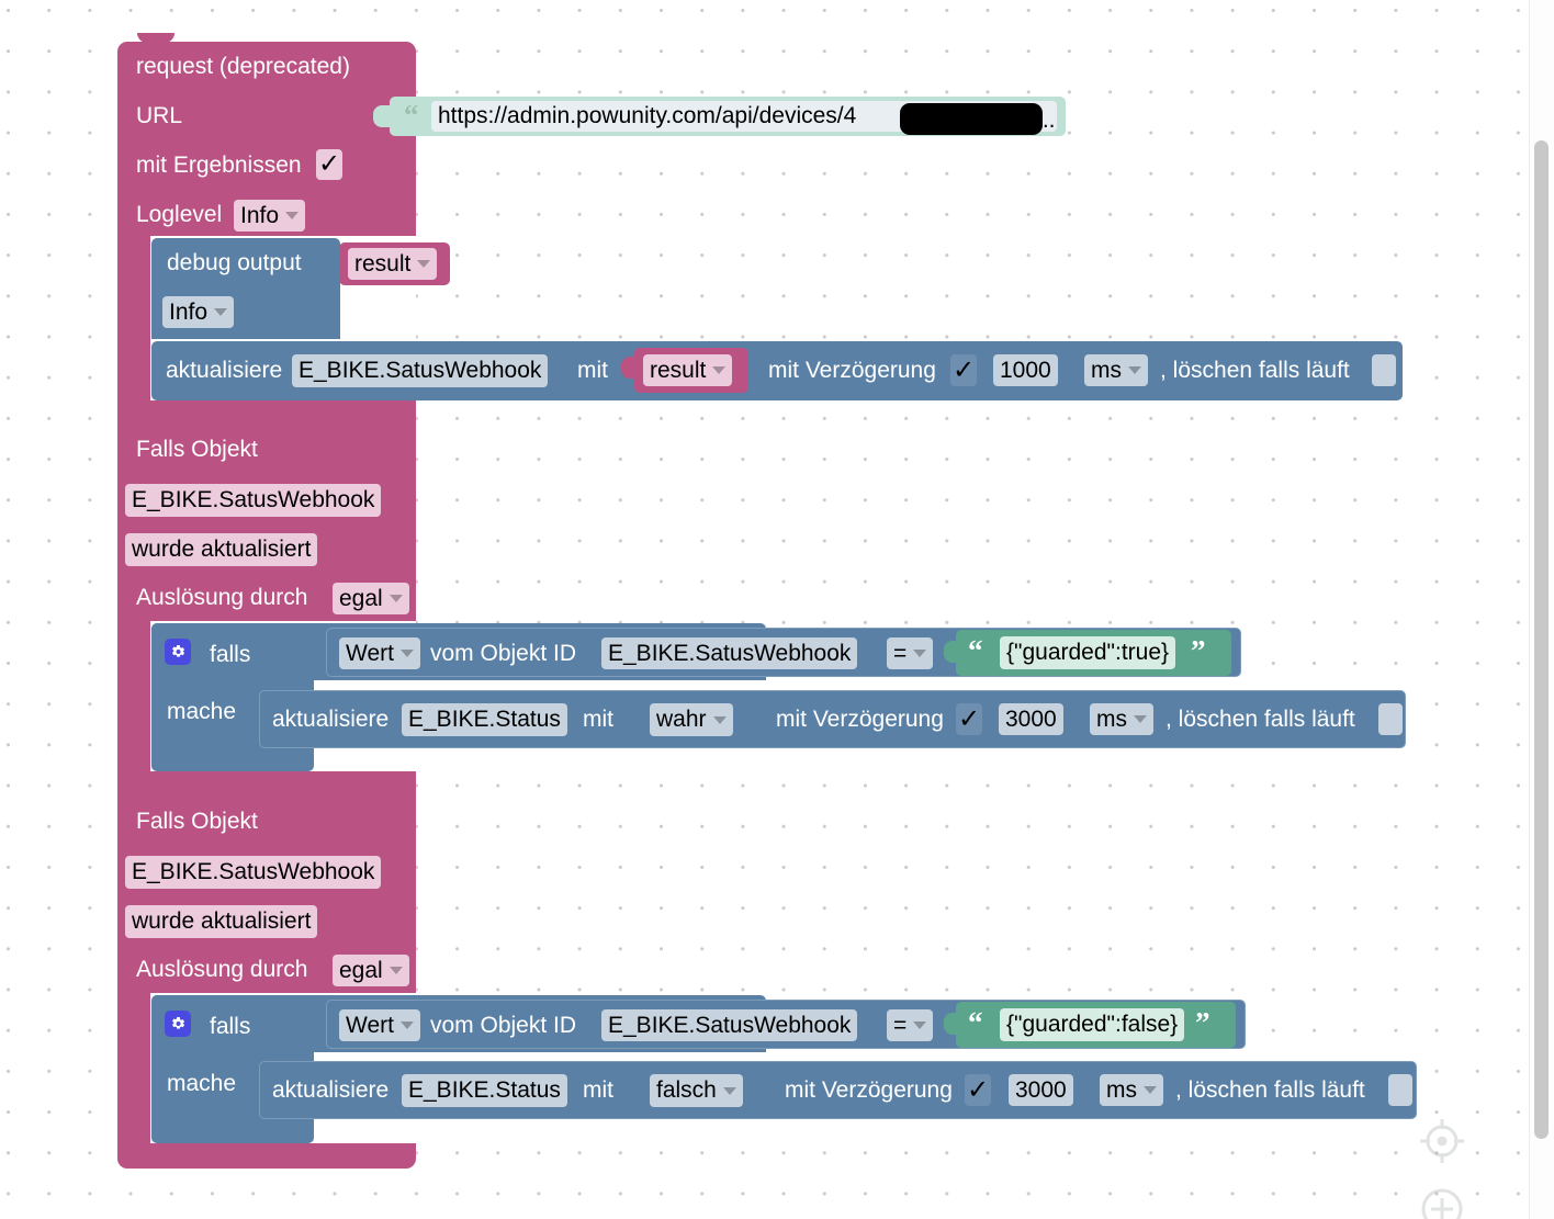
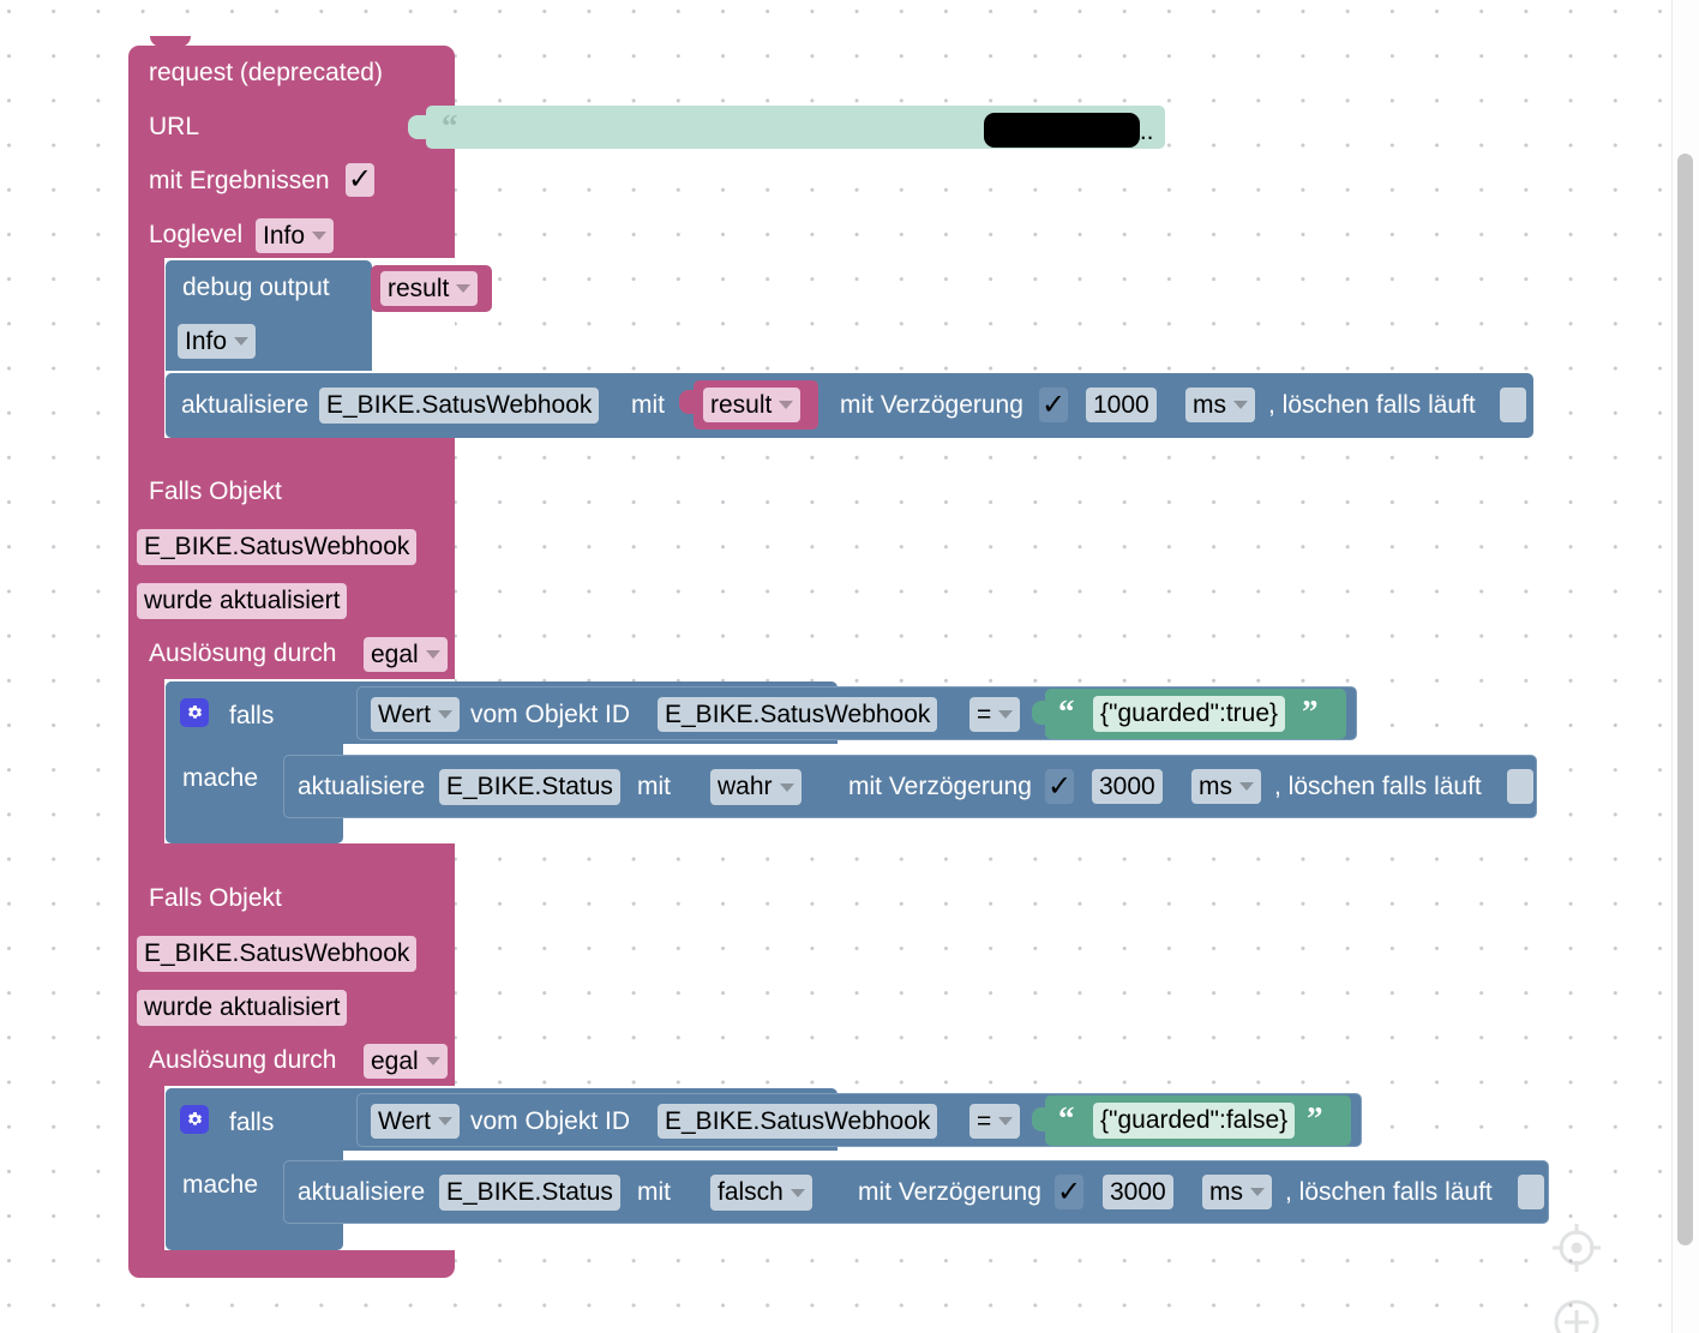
  request (deprecated)
  URL
  mit Ergebnissen
  ✓
  Loglevel
  Info
  “
- https://admin.powunity.com/api/devices/4
  ...
  debug output
  result
  Info
  aktualisiere
  E_BIKE.SatusWebhook
  mit
  result
  mit Verzögerung
  ✓
  1000
  ms
  , löschen falls läuft
  Falls Objekt
  E_BIKE.SatusWebhook
  wurde aktualisiert
  Auslösung durch
  egal
  falls
  Wert
  vom Objekt ID
  E_BIKE.SatusWebhook
  =
  “
  {"guarded":true}
  ”
  mache
  aktualisiere
  E_BIKE.Status
  mit
  wahr
  mit Verzögerung
  ✓
  3000
  ms
  , löschen falls läuft
  Falls Objekt
  E_BIKE.SatusWebhook
  wurde aktualisiert
  Auslösung durch
  egal
  falls
  Wert
  vom Objekt ID
  E_BIKE.SatusWebhook
  =
  “
  {"guarded":false}
  ”
  mache
  aktualisiere
  E_BIKE.Status
  mit
  falsch
  mit Verzögerung
  ✓
  3000
  ms
  , löschen falls läuft
